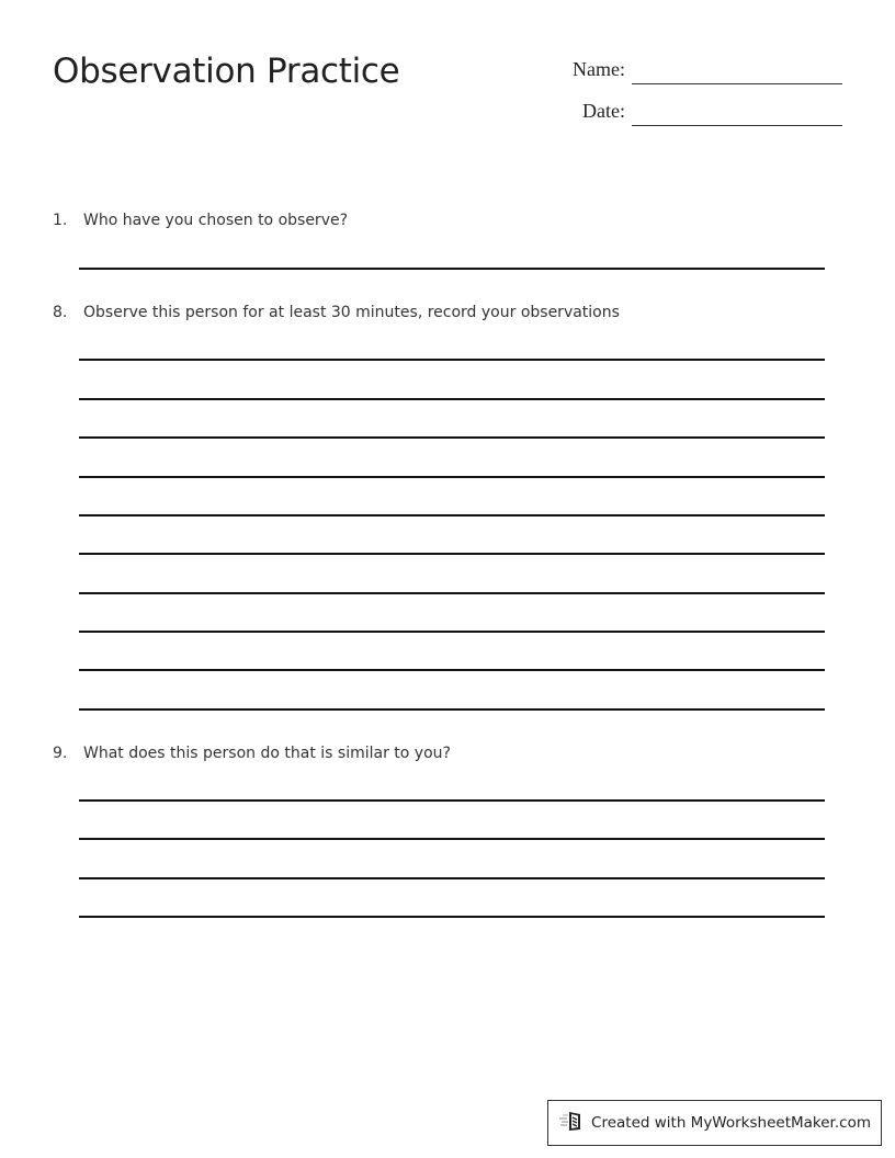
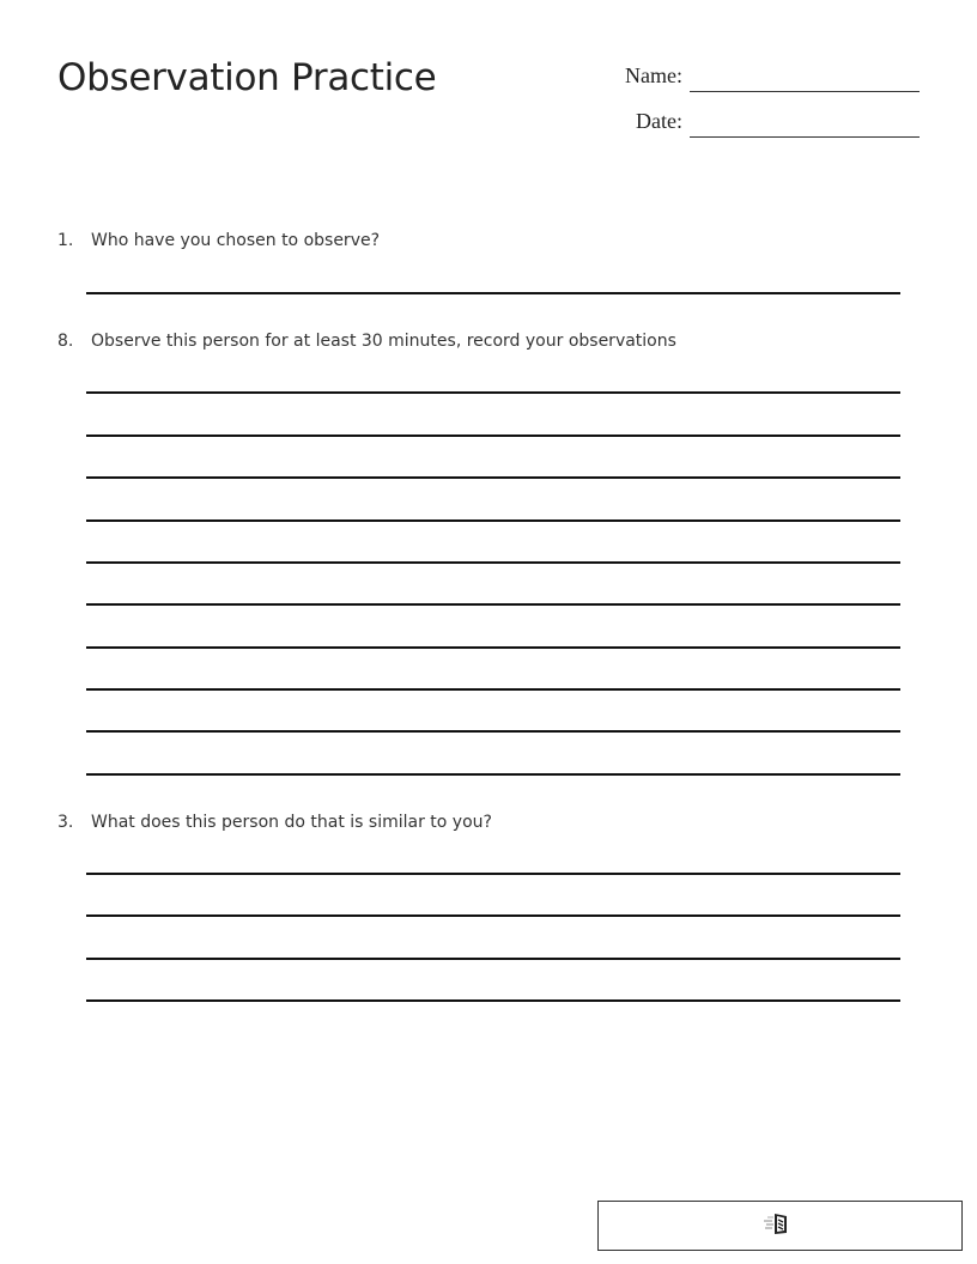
  Observation Practice
  Name:
  Date:
  1. Who have you chosen to observe?
  8. Observe this person for at least 30 minutes, record your observations
- 9. What does this person do that is similar to you?
+ 3. What does this person do that is similar to you?
- Created with MyWorksheetMaker.com
